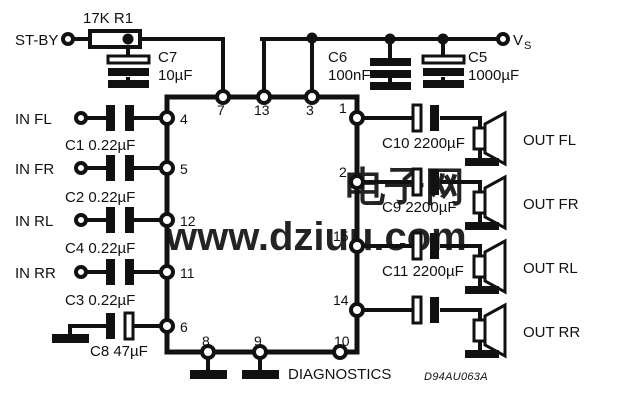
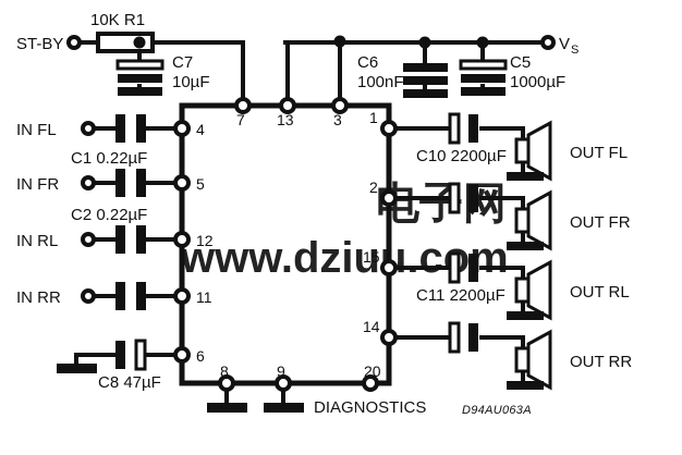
  电子网
  www.dziuu.cm
  ST-BY
  V
  S
  IN FL
  IN FR
  IN RL
  IN RR
  OUT FL
  OUT FR
  OUT RL
  OUT RR
  DIAGNOSTICS
- 17K R1
+ 10K R1
  C7
  10µF
  C6
  100nF
  C5
  1000µF
  C1 0.22µF
  C2 0.22µF
- C4 0.22µF
- C3 0.22µF
  C8 47µF
  C10 2200µF
- C9 2200µF
  C11 2200µF
  4
  5
  12
  11
  6
  7
  13
  3
  1
  2
  15
  14
  8
  9
- 10
+ 20
  D94AU063A
